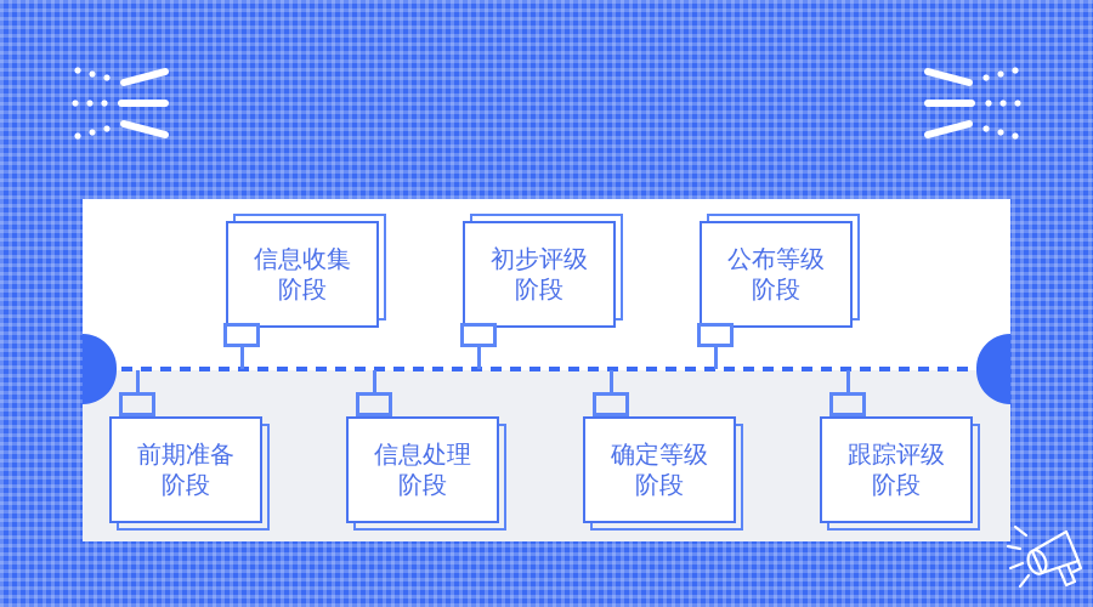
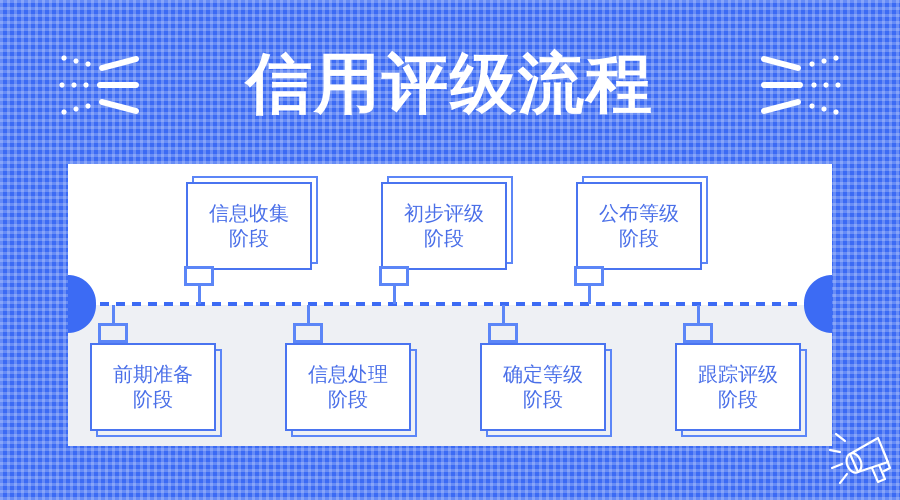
+ 信用评级流程
  信息收集
  阶段
  初步评级
  阶段
  公布等级
  阶段
  前期准备
  阶段
  信息处理
  阶段
  确定等级
  阶段
  跟踪评级
  阶段
